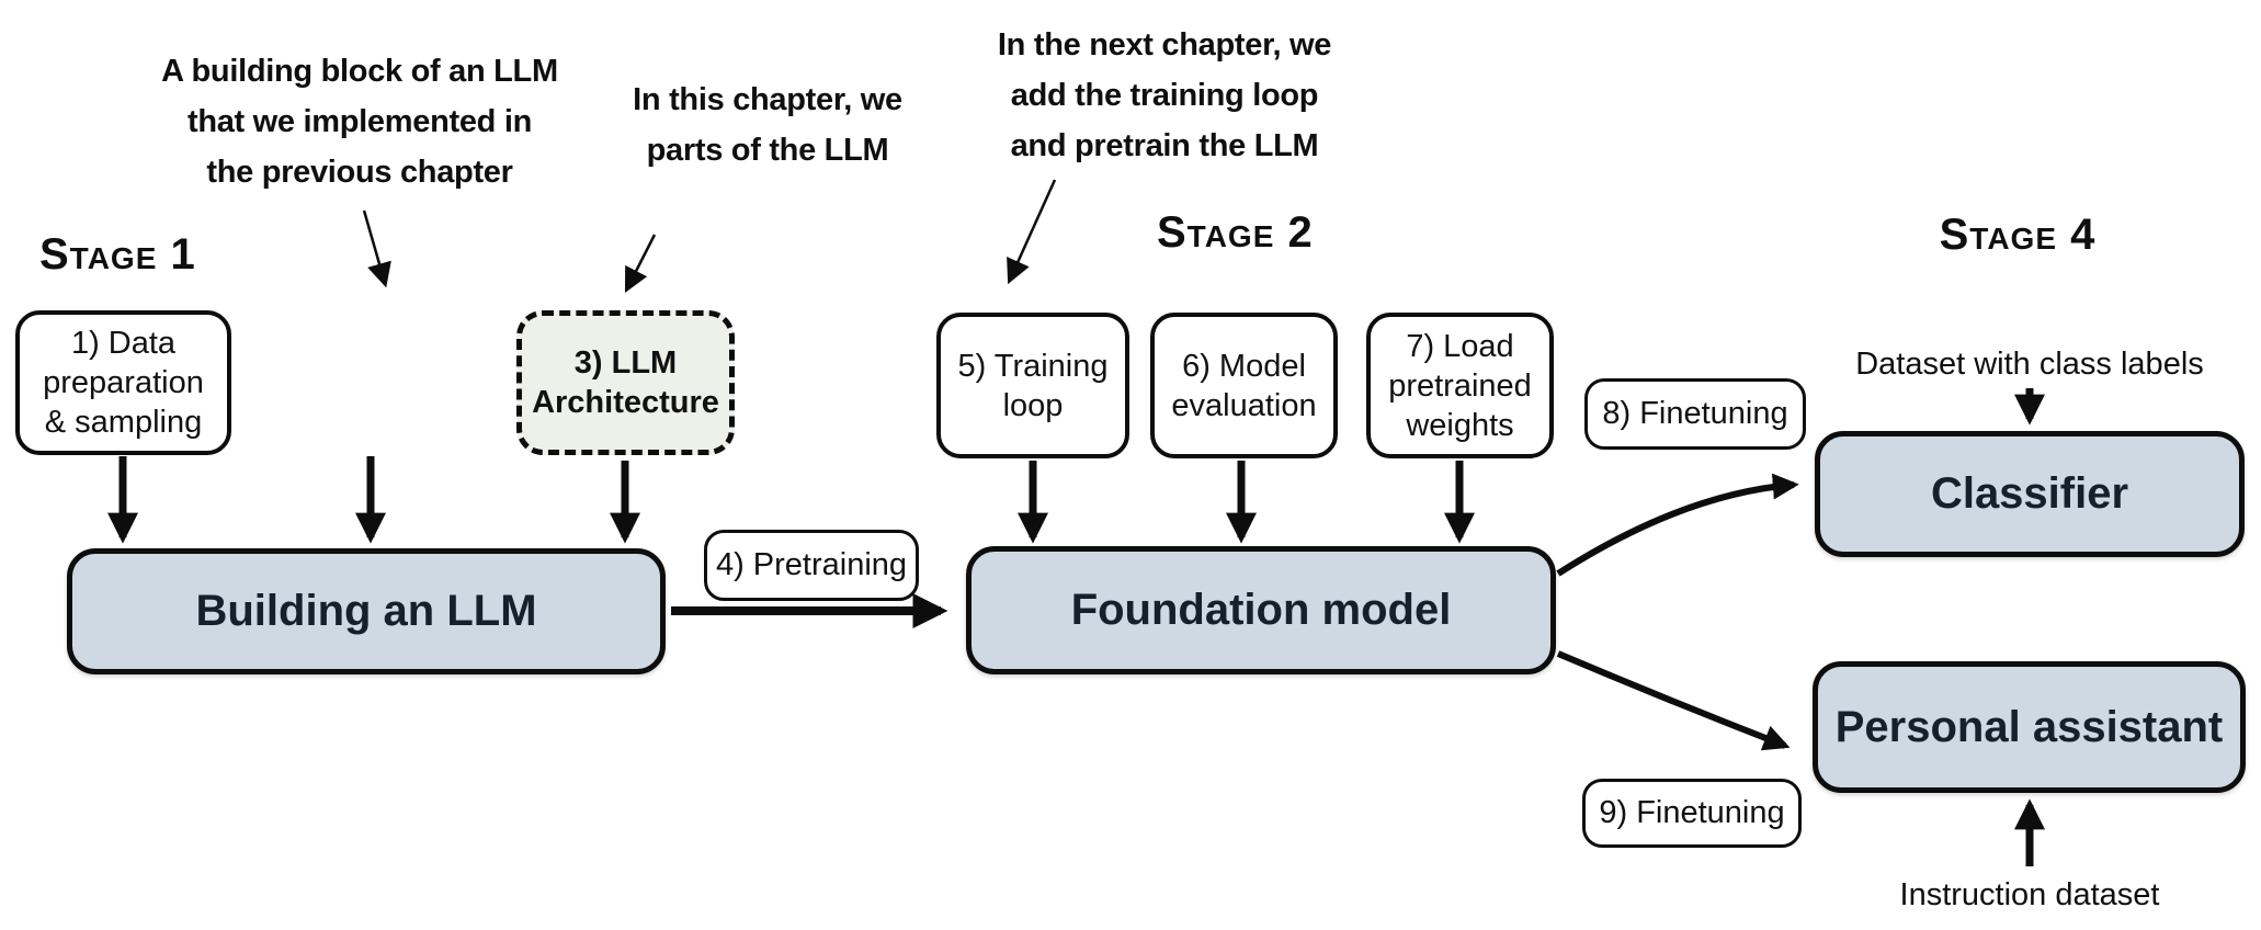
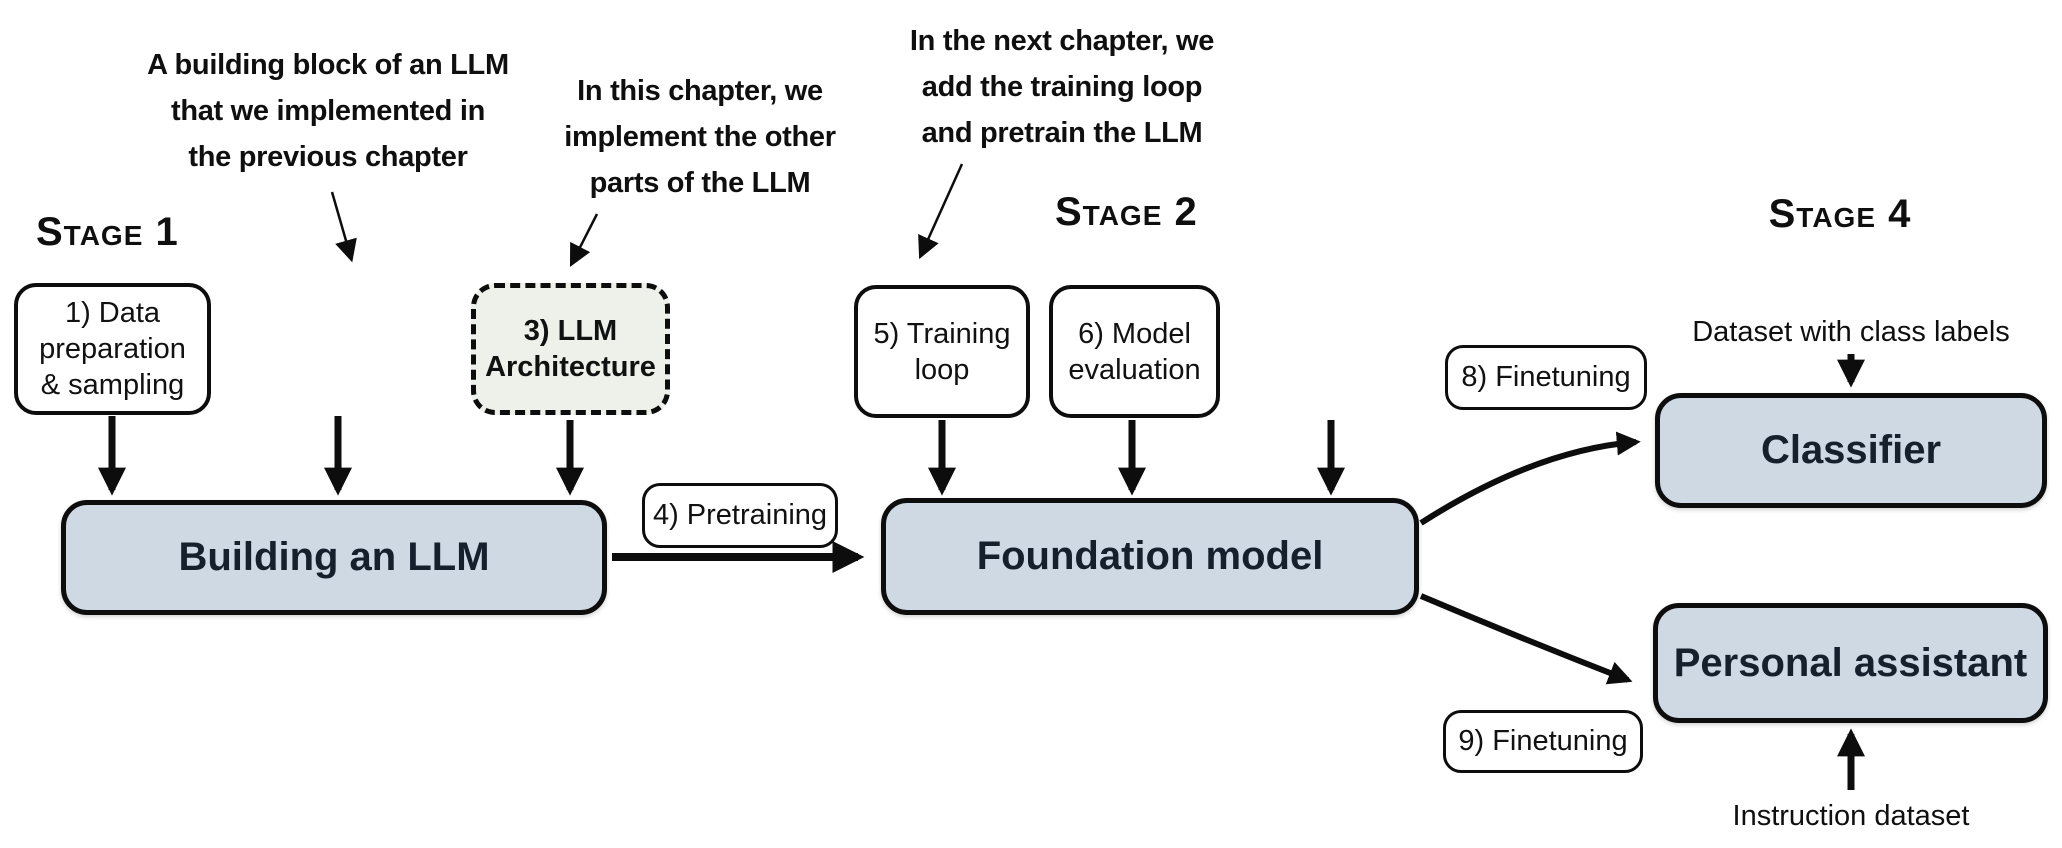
  Stage 1
  Stage 2
  Stage 4
  A building block of an LLM
  that we implemented in
  the previous chapter
  In this chapter, we
+ implement the other
  parts of the LLM
  In the next chapter, we
  add the training loop
  and pretrain the LLM
  1) Data
  preparation
  & sampling
  3) LLM
  Architecture
  5) Training
  loop
  6) Model
  evaluation
- 7) Load
- pretrained
- weights
  4) Pretraining
  8) Finetuning
  9) Finetuning
  Building an LLM
  Foundation model
  Classifier
  Personal assistant
  Dataset with class labels
  Instruction dataset
